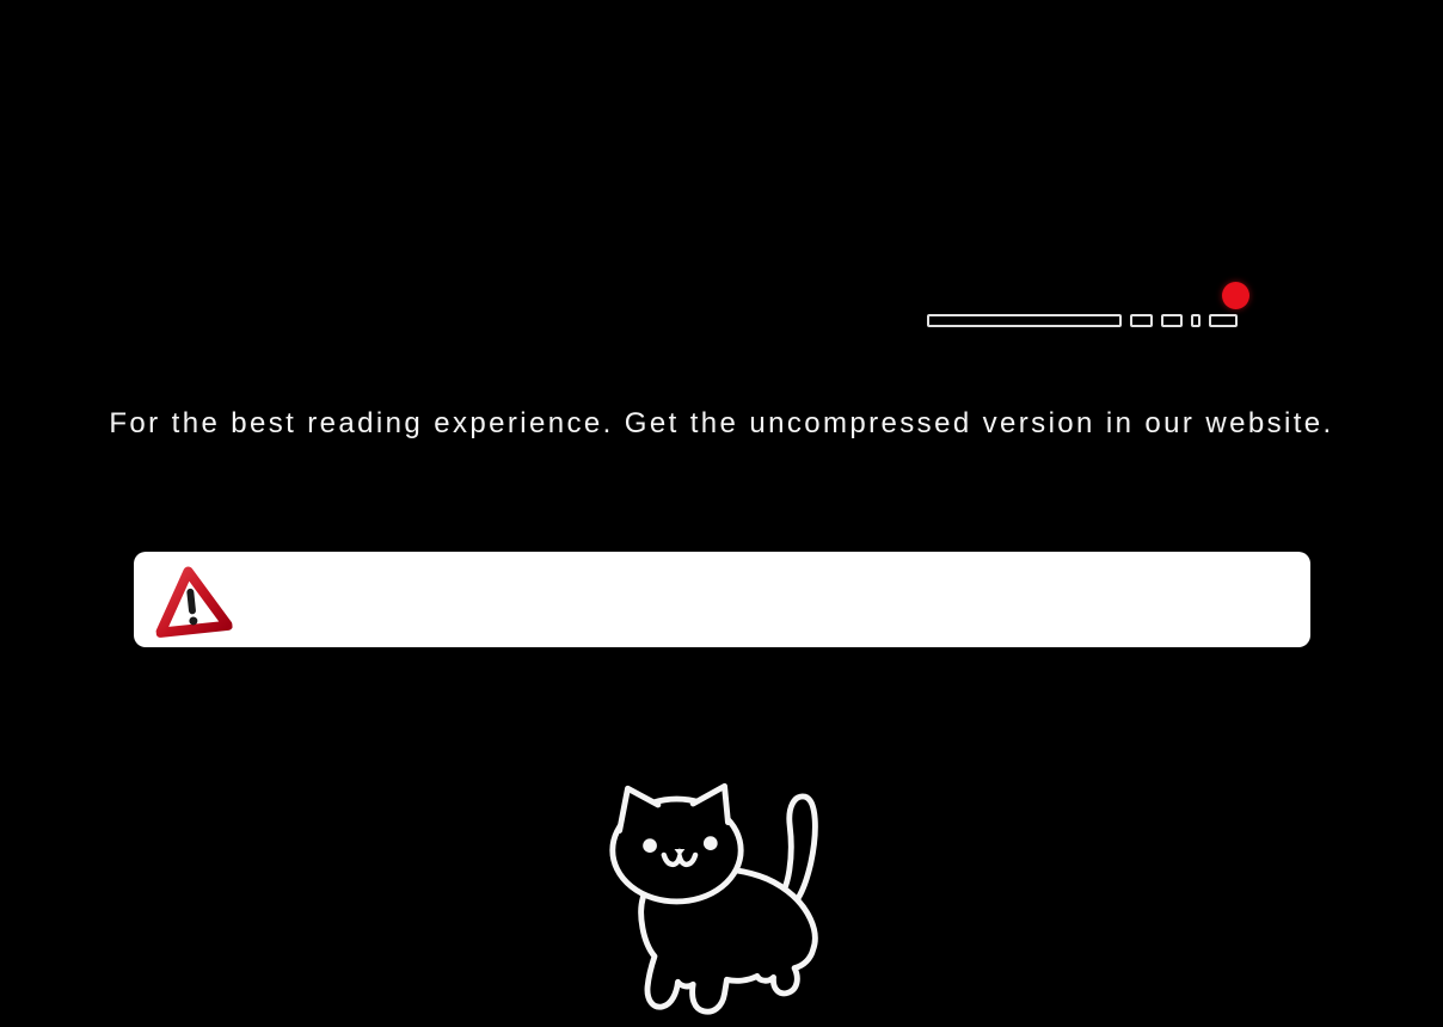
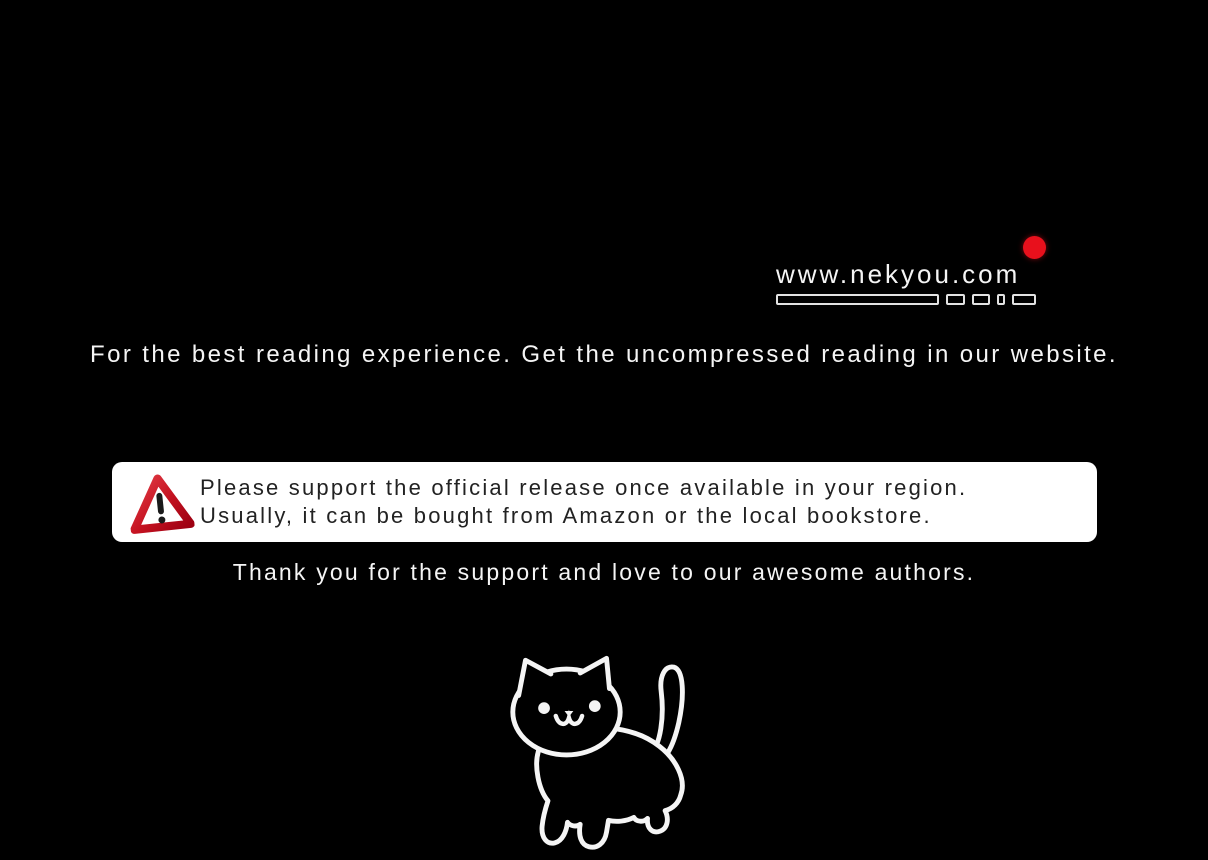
+ www.nekyou.com
- For the best reading experience. Get the uncompressed version in our website.
+ For the best reading experience. Get the uncompressed reading in our website.
+ Please support the official release once available in your region.
+ Usually, it can be bought from Amazon or the local bookstore.
+ Thank you for the support and love to our awesome authors.
